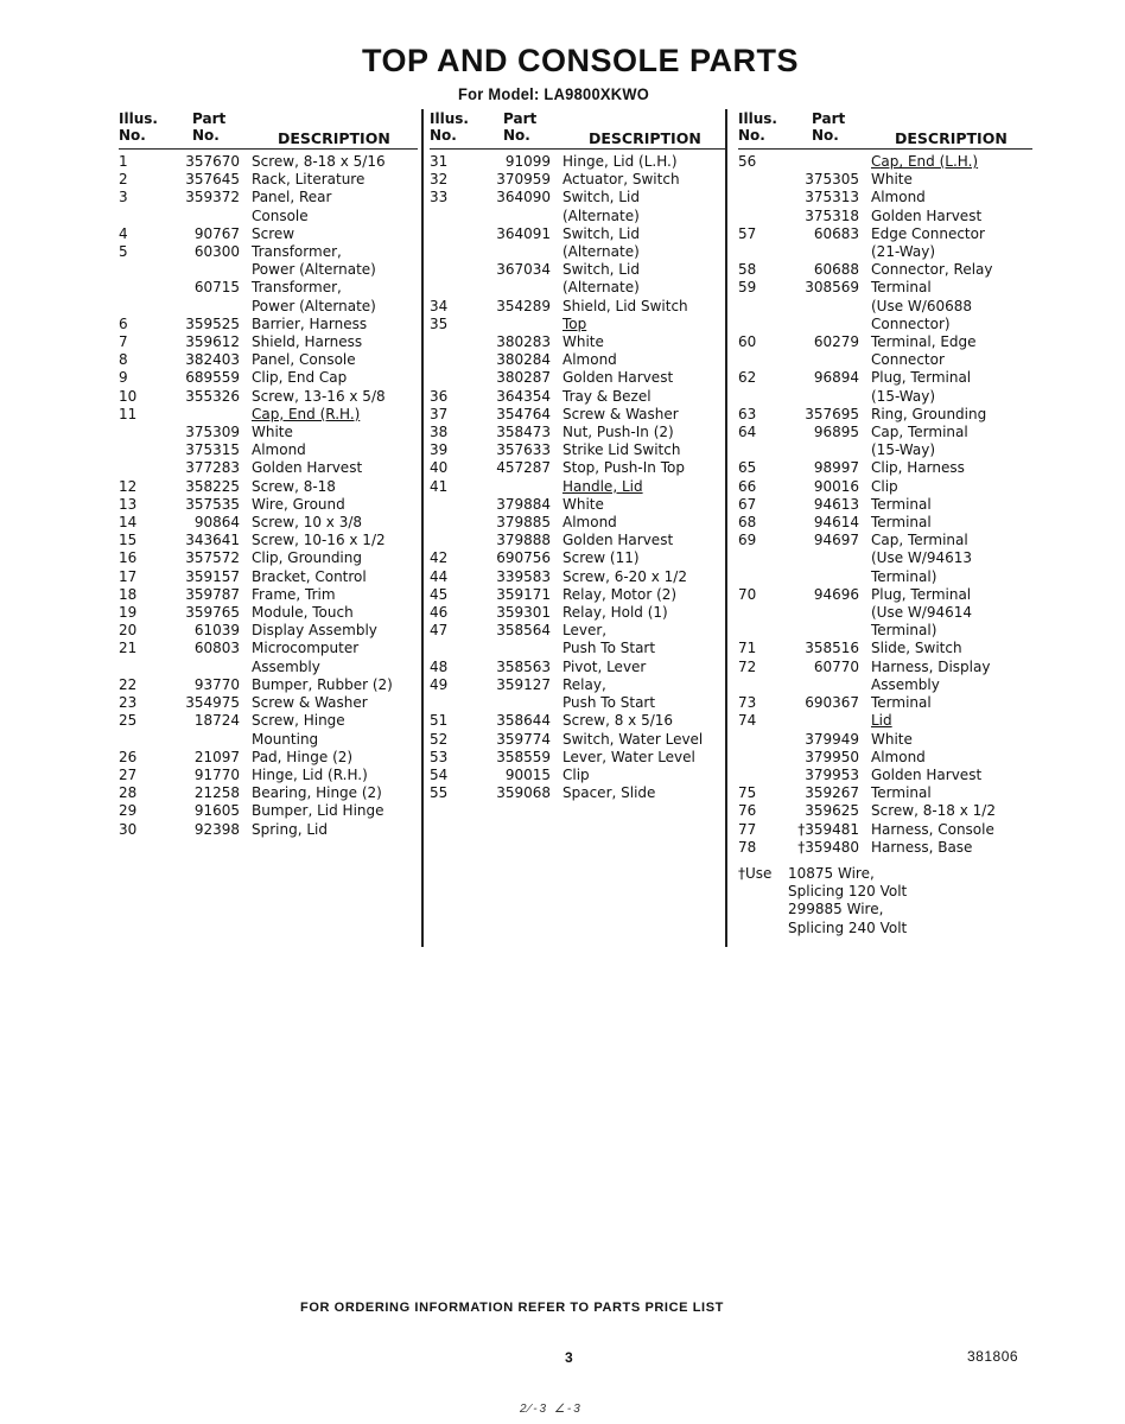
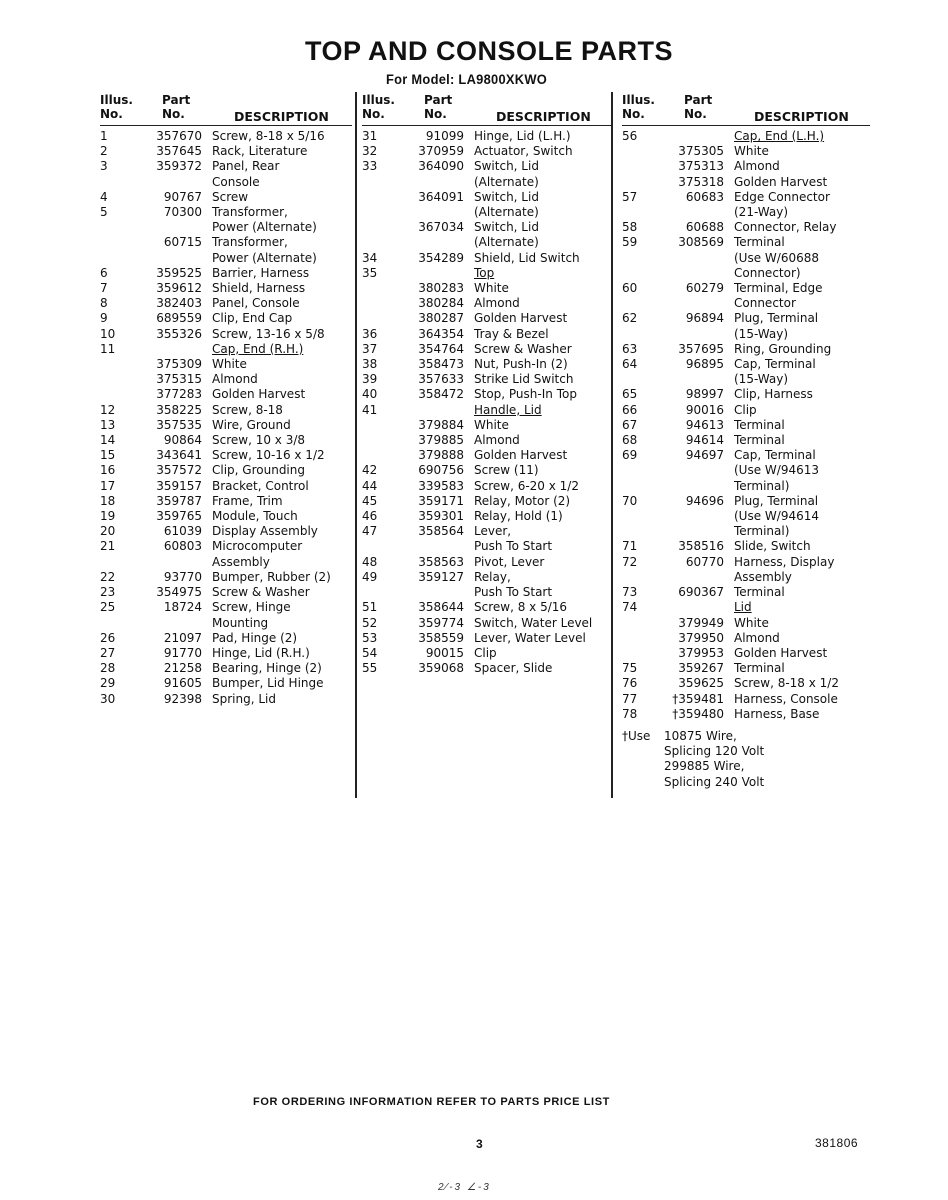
  TOP AND CONSOLE PARTS
  For Model: LA9800XKWO
  Illus.
  No.
  Part
  No.
  DESCRIPTION
  1
  357670
  Screw, 8-18 x 5/16
  2
  357645
  Rack, Literature
  3
  359372
  Panel, Rear
  Console
  4
  90767
  Screw
  5
- 60300
+ 70300
  Transformer,
  Power (Alternate)
  60715
  Transformer,
  Power (Alternate)
  6
  359525
  Barrier, Harness
  7
  359612
  Shield, Harness
  8
  382403
  Panel, Console
  9
  689559
  Clip, End Cap
  10
  355326
  Screw, 13-16 x 5/8
  11
  Cap, End (R.H.)
  375309
  White
  375315
  Almond
  377283
  Golden Harvest
  12
  358225
  Screw, 8-18
  13
  357535
  Wire, Ground
  14
  90864
  Screw, 10 x 3/8
  15
  343641
  Screw, 10-16 x 1/2
  16
  357572
  Clip, Grounding
  17
  359157
  Bracket, Control
  18
  359787
  Frame, Trim
  19
  359765
  Module, Touch
  20
  61039
  Display Assembly
  21
  60803
  Microcomputer
  Assembly
  22
  93770
  Bumper, Rubber (2)
  23
  354975
  Screw & Washer
  25
  18724
  Screw, Hinge
  Mounting
  26
  21097
  Pad, Hinge (2)
  27
  91770
  Hinge, Lid (R.H.)
  28
  21258
  Bearing, Hinge (2)
  29
  91605
  Bumper, Lid Hinge
  30
  92398
  Spring, Lid
  Illus.
  No.
  Part
  No.
  DESCRIPTION
  31
  91099
  Hinge, Lid (L.H.)
  32
  370959
  Actuator, Switch
  33
  364090
  Switch, Lid
  (Alternate)
  364091
  Switch, Lid
  (Alternate)
  367034
  Switch, Lid
  (Alternate)
  34
  354289
  Shield, Lid Switch
  35
  Top
  380283
  White
  380284
  Almond
  380287
  Golden Harvest
  36
  364354
  Tray & Bezel
  37
  354764
  Screw & Washer
  38
  358473
  Nut, Push-In (2)
  39
  357633
  Strike Lid Switch
  40
- 457287
+ 358472
  Stop, Push-In Top
  41
  Handle, Lid
  379884
  White
  379885
  Almond
  379888
  Golden Harvest
  42
  690756
  Screw (11)
  44
  339583
  Screw, 6-20 x 1/2
  45
  359171
  Relay, Motor (2)
  46
  359301
  Relay, Hold (1)
  47
  358564
  Lever,
  Push To Start
  48
  358563
  Pivot, Lever
  49
  359127
  Relay,
  Push To Start
  51
  358644
  Screw, 8 x 5/16
  52
  359774
  Switch, Water Level
  53
  358559
  Lever, Water Level
  54
  90015
  Clip
  55
  359068
  Spacer, Slide
  Illus.
  No.
  Part
  No.
  DESCRIPTION
  56
  Cap, End (L.H.)
  375305
  White
  375313
  Almond
  375318
  Golden Harvest
  57
  60683
  Edge Connector
  (21-Way)
  58
  60688
  Connector, Relay
  59
  308569
  Terminal
  (Use W/60688
  Connector)
  60
  60279
  Terminal, Edge
  Connector
  62
  96894
  Plug, Terminal
  (15-Way)
  63
  357695
  Ring, Grounding
  64
  96895
  Cap, Terminal
  (15-Way)
  65
  98997
  Clip, Harness
  66
  90016
  Clip
  67
  94613
  Terminal
  68
  94614
  Terminal
  69
  94697
  Cap, Terminal
  (Use W/94613
  Terminal)
  70
  94696
  Plug, Terminal
  (Use W/94614
  Terminal)
  71
  358516
  Slide, Switch
  72
  60770
  Harness, Display
  Assembly
  73
  690367
  Terminal
  74
  Lid
  379949
  White
  379950
  Almond
  379953
  Golden Harvest
  75
  359267
  Terminal
  76
  359625
  Screw, 8-18 x 1/2
  77
  †359481
  Harness, Console
  78
  †359480
  Harness, Base
  †Use
  10875 Wire,
  Splicing 120 Volt
  299885 Wire,
  Splicing 240 Volt
  FOR ORDERING INFORMATION REFER TO PARTS PRICE LIST
  3
  381806
  2⁄-3 ∠-3
